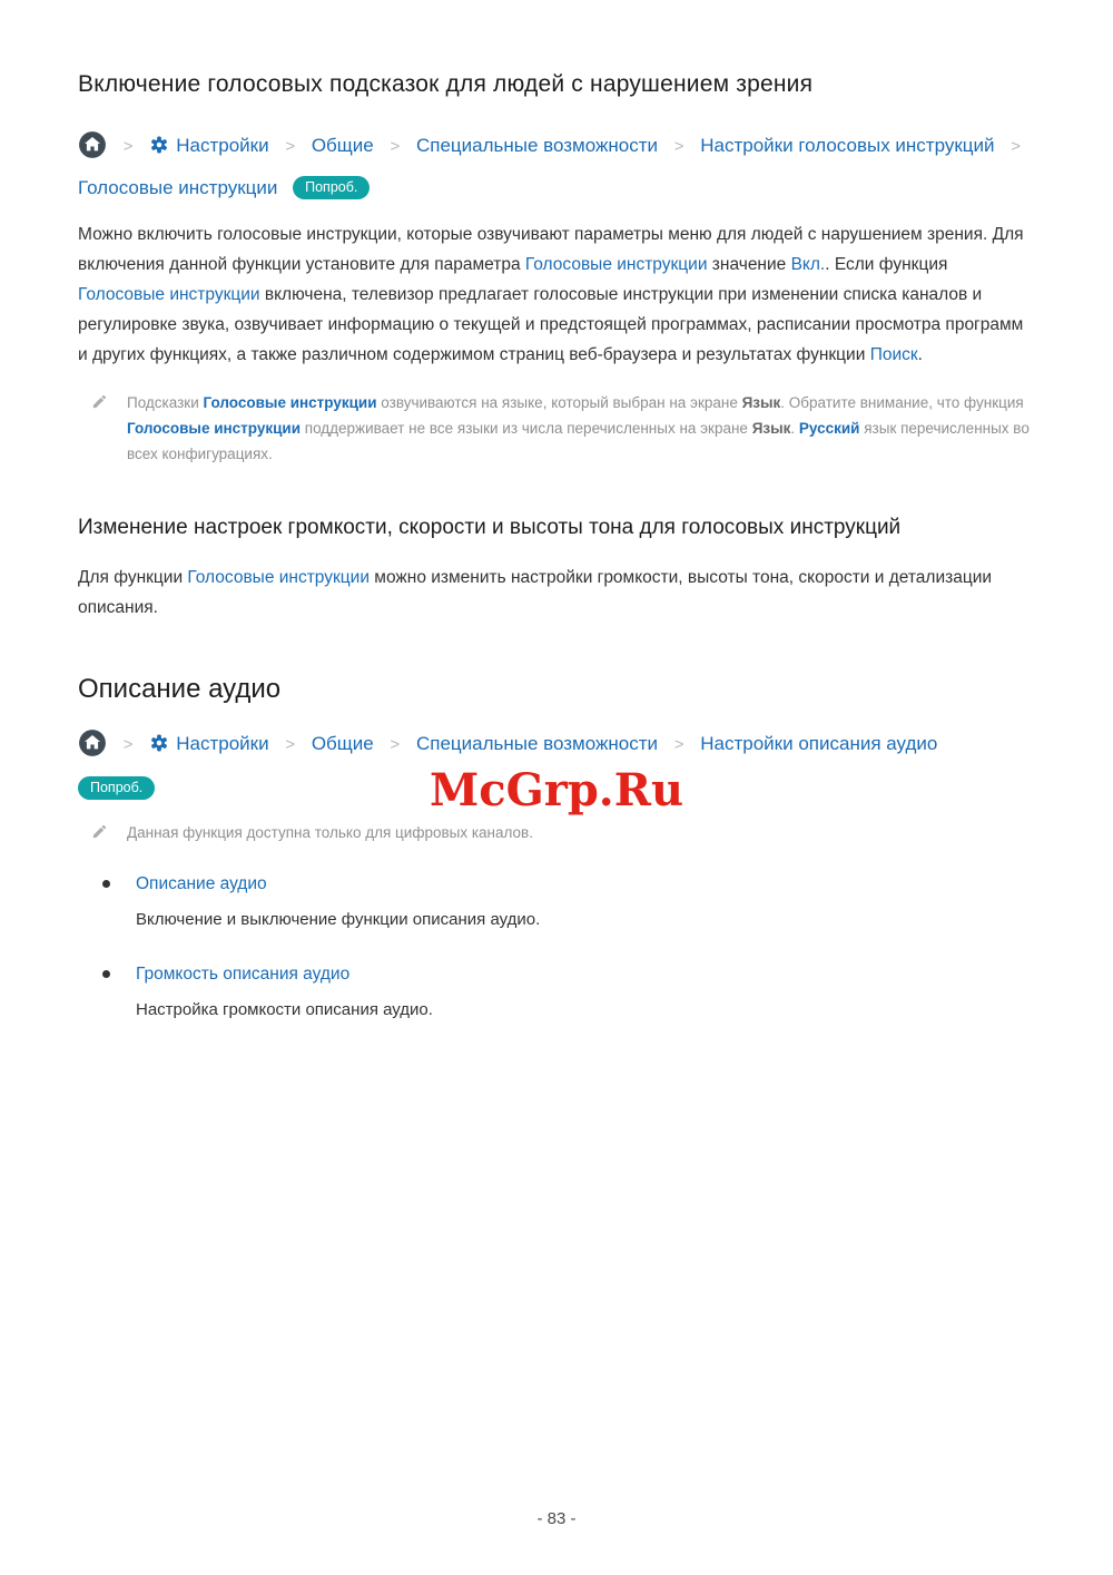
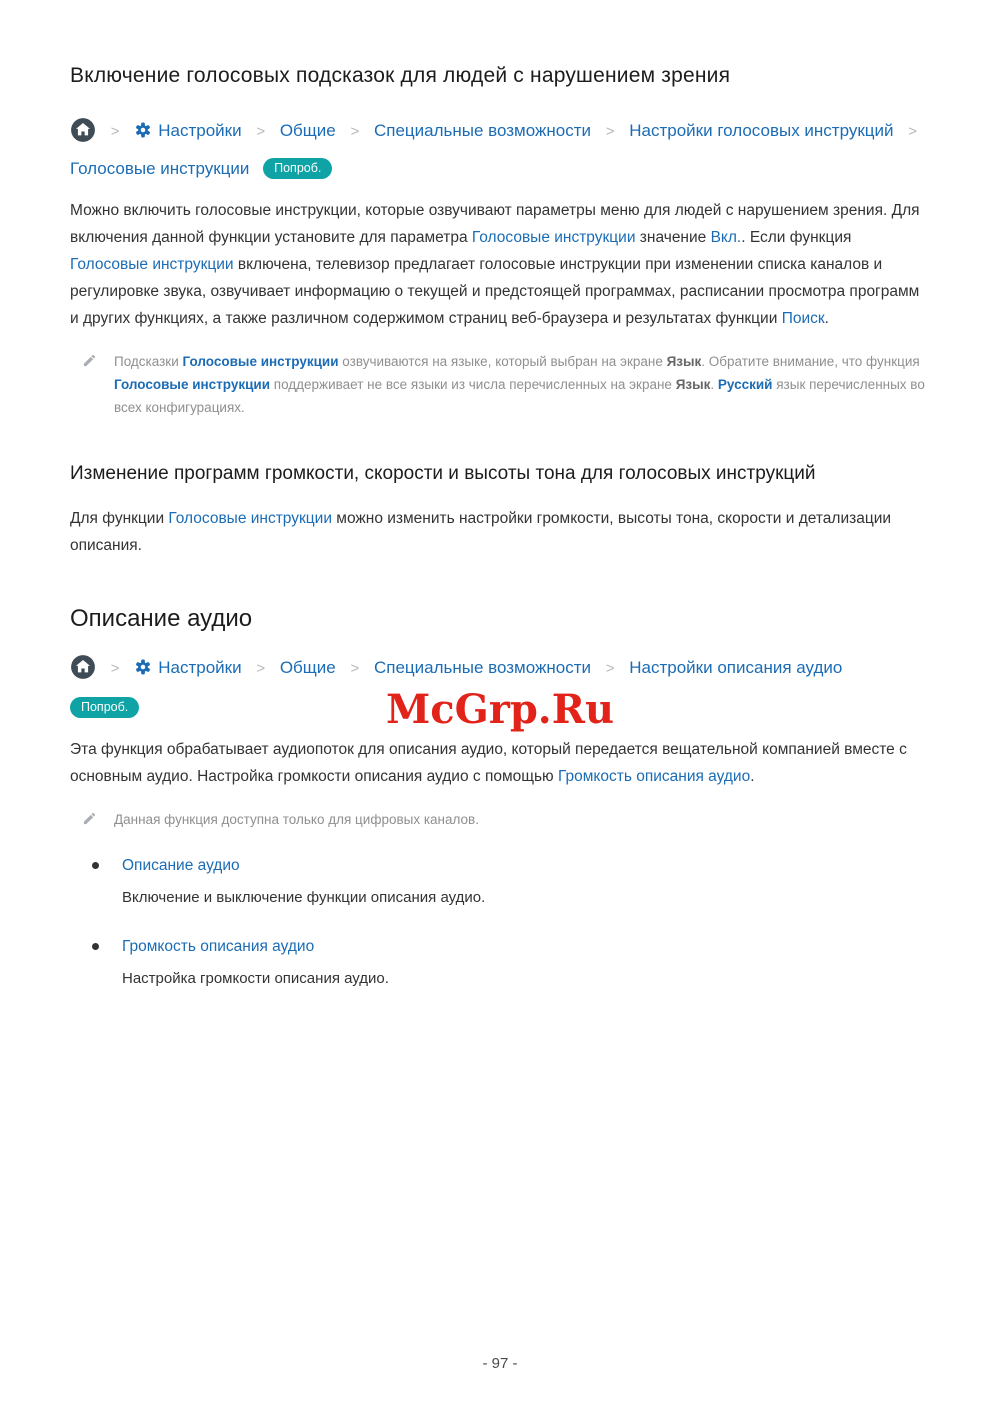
  Включение голосовых подсказок для людей с нарушением зрения
  > Настройки > Общие > Специальные возможности > Настройки голосовых инструкций > Голосовые инструкции Попроб.
  Можно включить голосовые инструкции, которые озвучивают параметры меню для людей с нарушением зрения. Для включения данной функции установите для параметра Голосовые инструкции значение Вкл.. Если функция Голосовые инструкции включена, телевизор предлагает голосовые инструкции при изменении списка каналов и регулировке звука, озвучивает информацию о текущей и предстоящей программах, расписании просмотра программ и других функциях, а также различном содержимом страниц веб-браузера и результатах функции Поиск.
  Подсказки Голосовые инструкции озвучиваются на языке, который выбран на экране Язык. Обратите внимание, что функция Голосовые инструкции поддерживает не все языки из числа перечисленных на экране Язык. Русский язык перечисленных во всех конфигурациях.
- Изменение настроек громкости, скорости и высоты тона для голосовых инструкций
+ Изменение программ громкости, скорости и высоты тона для голосовых инструкций
  Для функции Голосовые инструкции можно изменить настройки громкости, высоты тона, скорости и детализации описания.
  Описание аудио
  > Настройки > Общие > Специальные возможности > Настройки описания аудио
  Попроб.
+ Эта функция обрабатывает аудиопоток для описания аудио, который передается вещательной компанией вместе с основным аудио. Настройка громкости описания аудио с помощью Громкость описания аудио.
  Данная функция доступна только для цифровых каналов.
  Описание аудио
  Включение и выключение функции описания аудио.
  Громкость описания аудио
  Настройка громкости описания аудио.
  McGrp.Ru
- - 83 -
+ - 97 -
